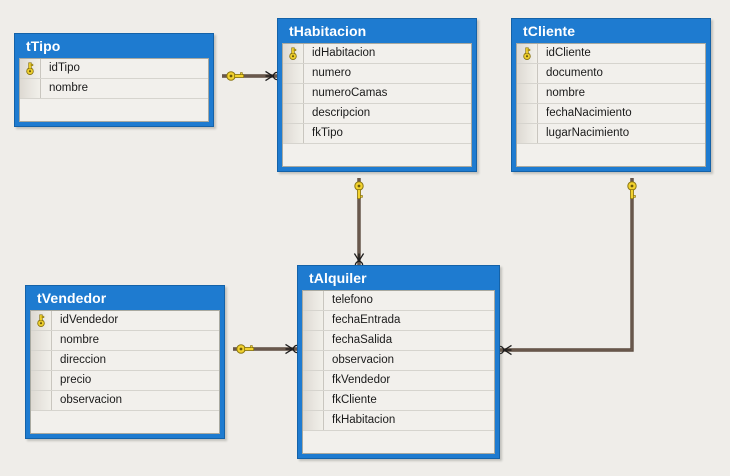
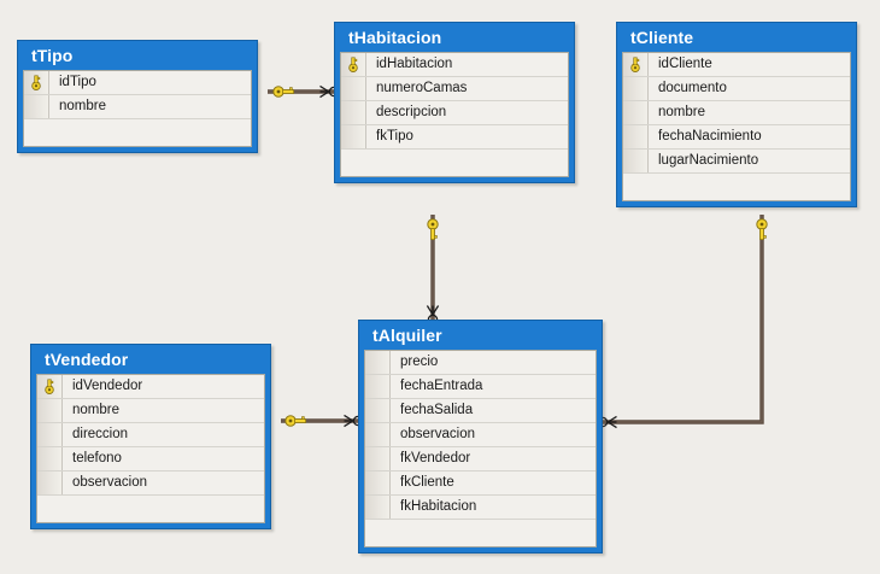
  tTipo
  idTipo
  nombre
  tHabitacion
  idHabitacion
- numero
  numeroCamas
  descripcion
  fkTipo
  tCliente
  idCliente
  documento
  nombre
  fechaNacimiento
  lugarNacimiento
  tVendedor
  idVendedor
  nombre
  direccion
- precio
+ telefono
  observacion
  tAlquiler
- telefono
+ precio
  fechaEntrada
  fechaSalida
  observacion
  fkVendedor
  fkCliente
  fkHabitacion
